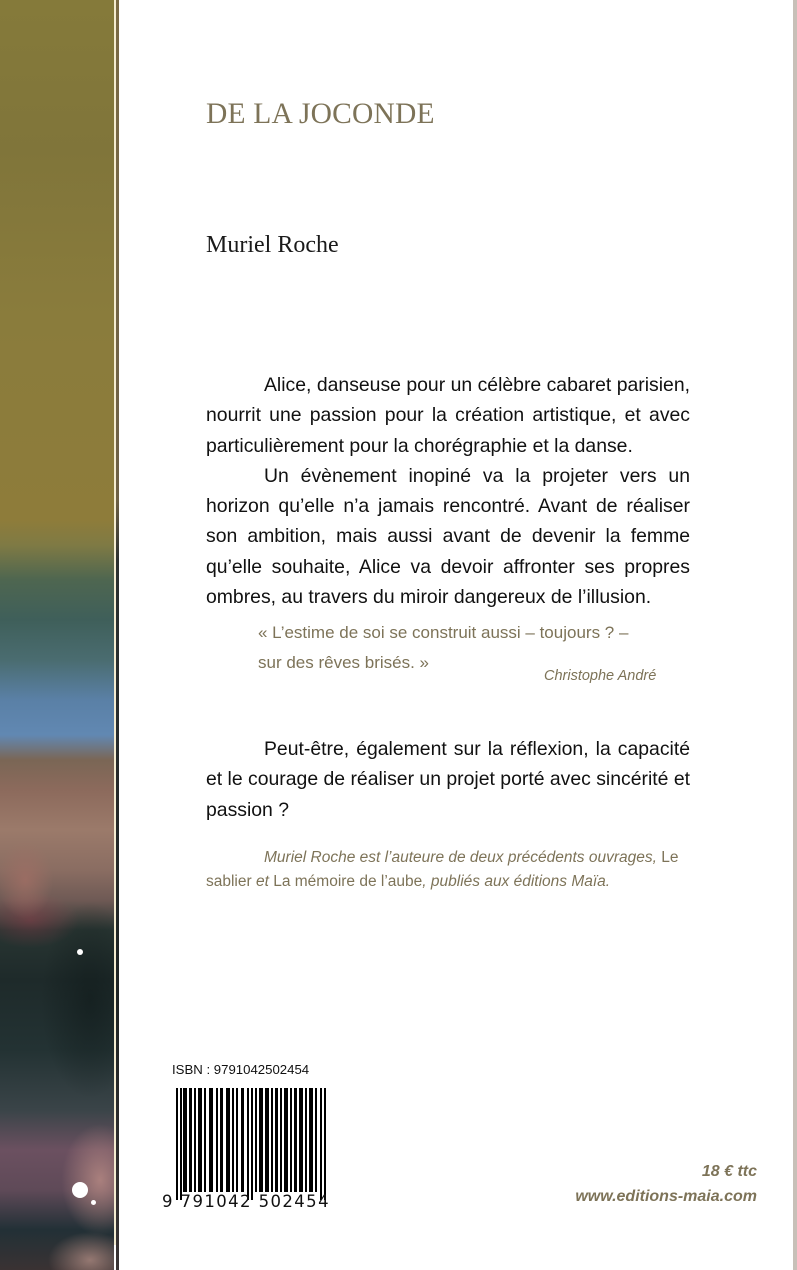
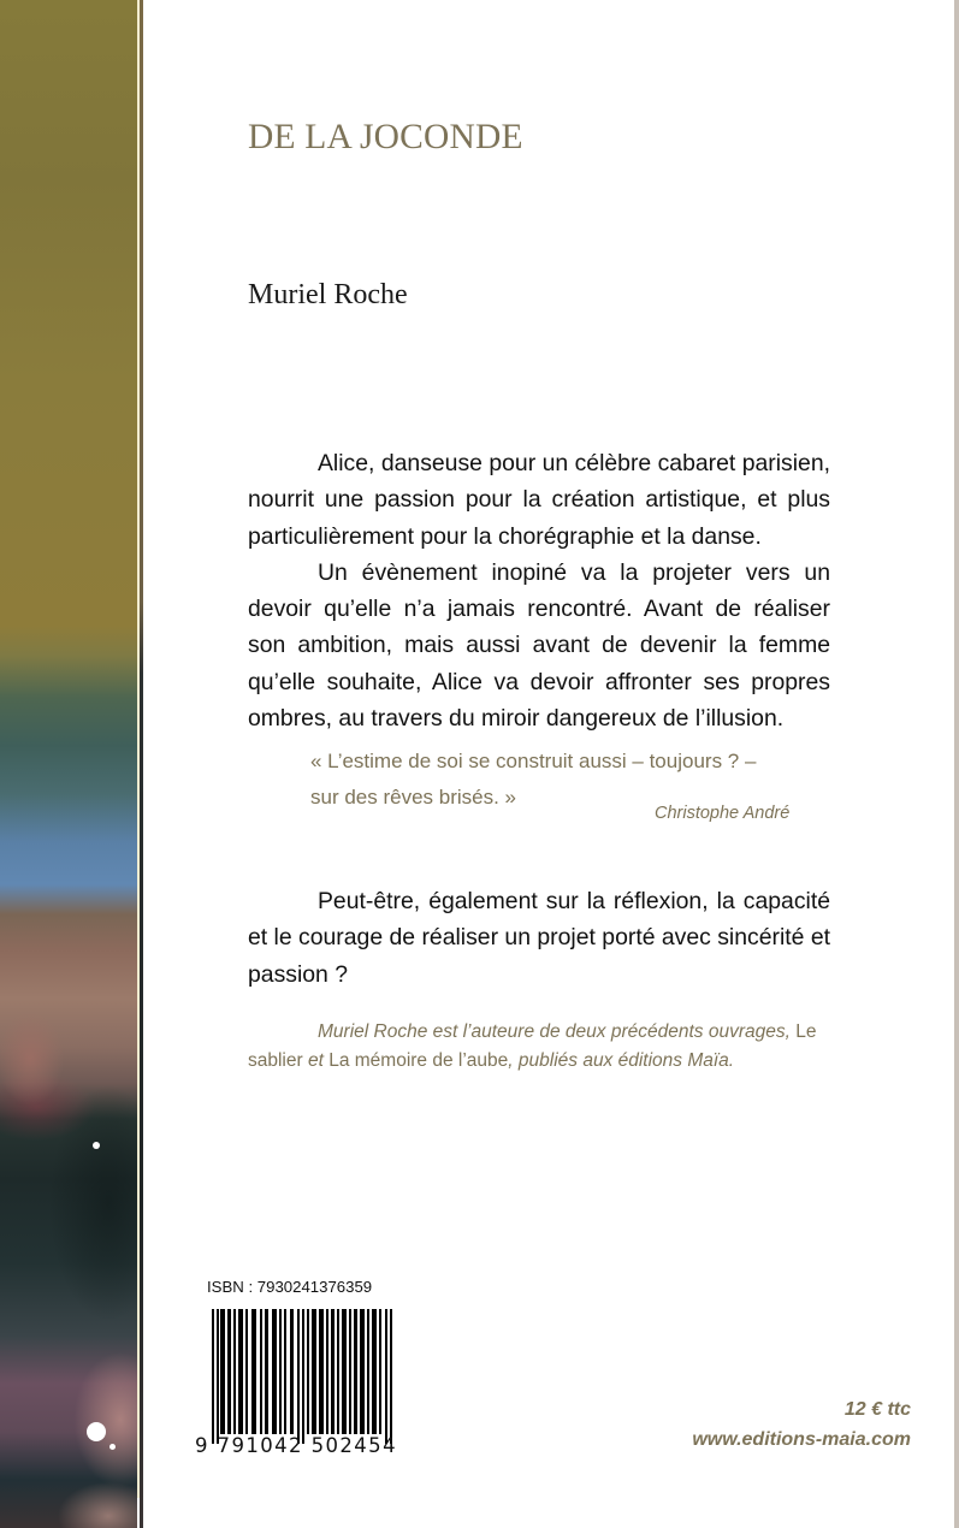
  DE LA JOCONDE
  Muriel Roche
- Alice, danseuse pour un célèbre cabaret parisien, nourrit une passion pour la création artistique, et avec particulièrement pour la chorégraphie et la danse.
+ Alice, danseuse pour un célèbre cabaret parisien, nourrit une passion pour la création artistique, et plus particulièrement pour la chorégraphie et la danse.
- Un évènement inopiné va la projeter vers un horizon qu’elle n’a jamais rencontré. Avant de réaliser son ambition, mais aussi avant de devenir la femme qu’elle souhaite, Alice va devoir affronter ses propres ombres, au travers du miroir dangereux de l’illusion.
+ Un évènement inopiné va la projeter vers un devoir qu’elle n’a jamais rencontré. Avant de réaliser son ambition, mais aussi avant de devenir la femme qu’elle souhaite, Alice va devoir affronter ses propres ombres, au travers du miroir dangereux de l’illusion.
  « L’estime de soi se construit aussi – toujours ? –
  sur des rêves brisés. »
  Christophe André
  Peut-être, également sur la réflexion, la capacité et le courage de réaliser un projet porté avec sincérité et passion ?
  Muriel Roche est l’auteure de deux précédents ouvrages, Le sablier et La mémoire de l’aube, publiés aux éditions Maïa.
- ISBN : 9791042502454
+ ISBN : 7930241376359
  9 791042 502454
- 18 € ttc
+ 12 € ttc
  www.editions-maia.com
